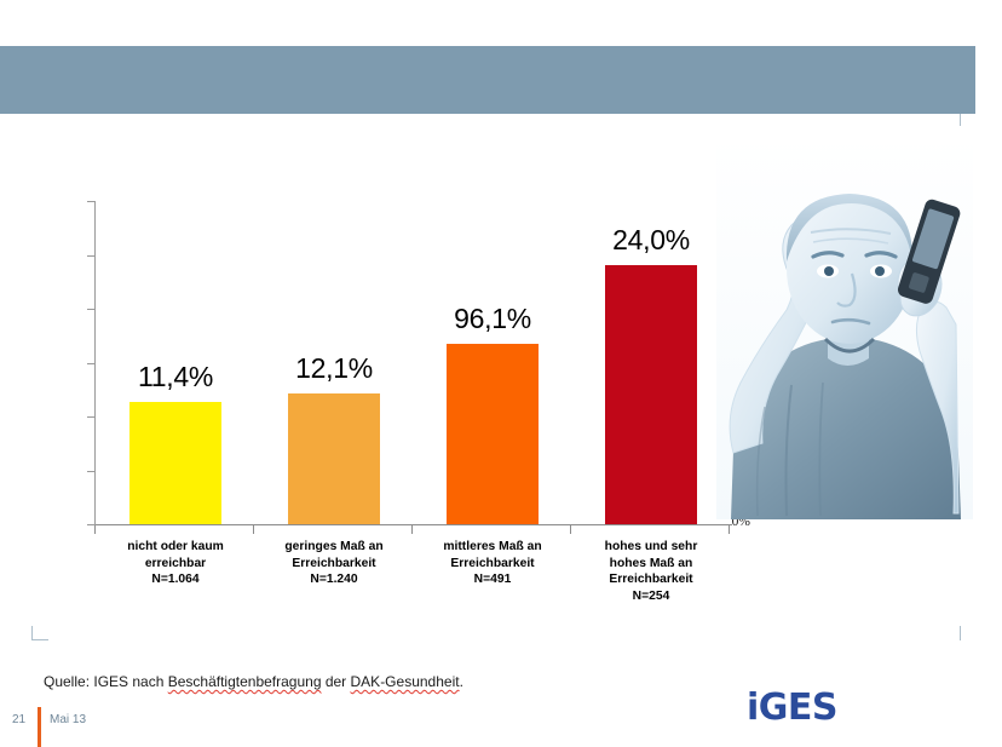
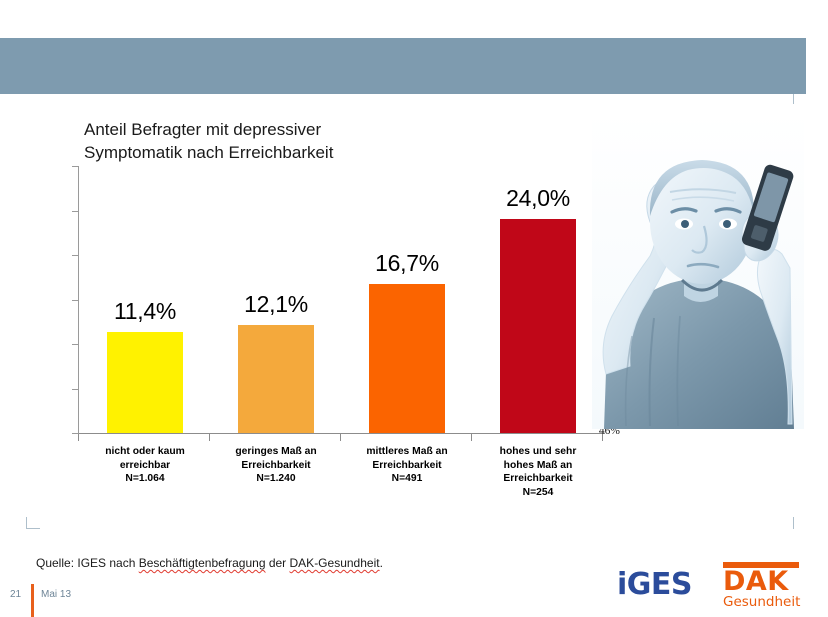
+ Anteil Befragter mit depressiver
+ Symptomatik nach Erreichbarkeit
- 0%
+ 46%
  11,4%
  12,1%
- 96,1%
+ 16,7%
  24,0%
  nicht oder kaum
  erreichbar
  N=1.064
  geringes Maß an
  Erreichbarkeit
  N=1.240
  mittleres Maß an
  Erreichbarkeit
  N=491
  hohes und sehr
  hohes Maß an
  Erreichbarkeit
  N=254
  Quelle: IGES nach Beschäftigtenbefragung der DAK-Gesundheit.
  iGES
+ DAK
+ Gesundheit
  21
  Mai 13
